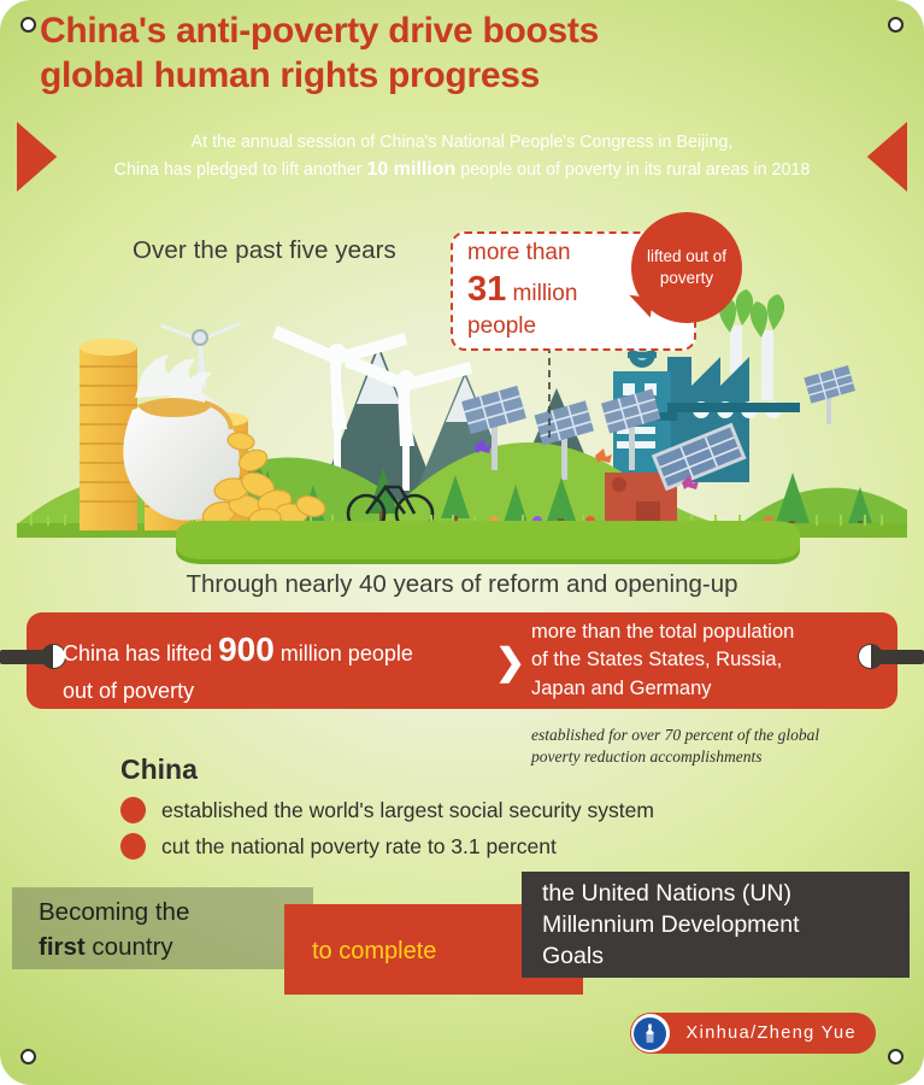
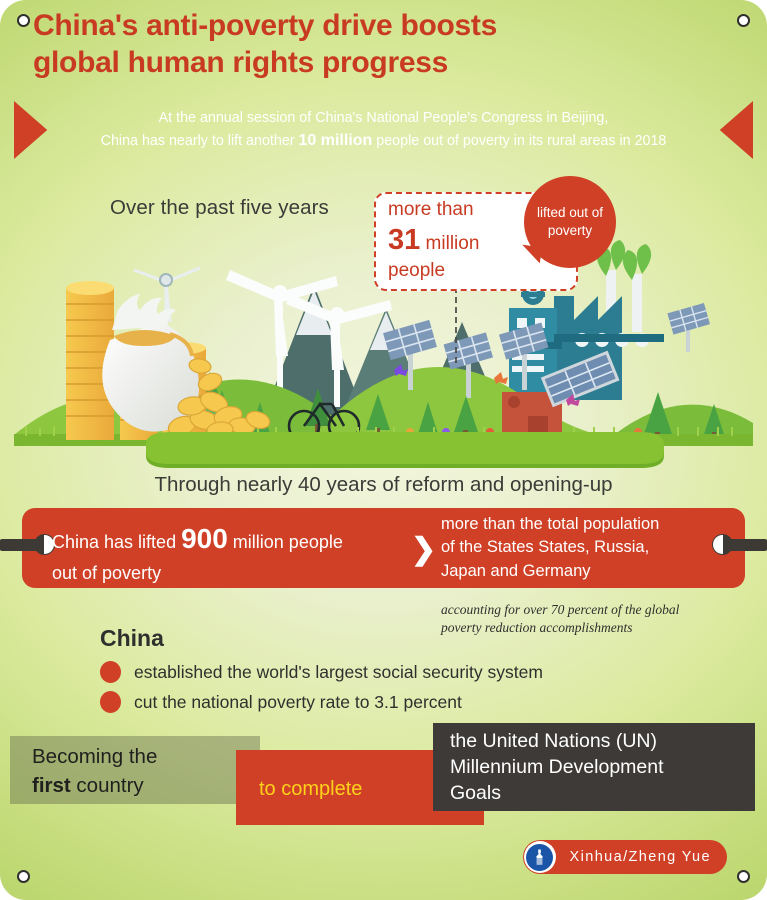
  China's anti-poverty drive boosts
  global human rights progress
  At the annual session of China's National People's Congress in Beijing,
- China has pledged to lift another 10 million people out of poverty in its rural areas in 2018
+ China has nearly to lift another 10 million people out of poverty in its rural areas in 2018
  Over the past five years
  more than
  31 million
  people
  lifted out of poverty
  Through nearly 40 years of reform and opening-up
  China has lifted 900 million people
  out of poverty
  ❯
  more than the total population
  of the States States, Russia,
  Japan and Germany
- established for over 70 percent of the global
+ accounting for over 70 percent of the global
  poverty reduction accomplishments
  China
  established the world's largest social security system
  cut the national poverty rate to 3.1 percent
  Becoming the
  first country
  to complete
  the United Nations (UN)
  Millennium Development
  Goals
  Xinhua/Zheng Yue
